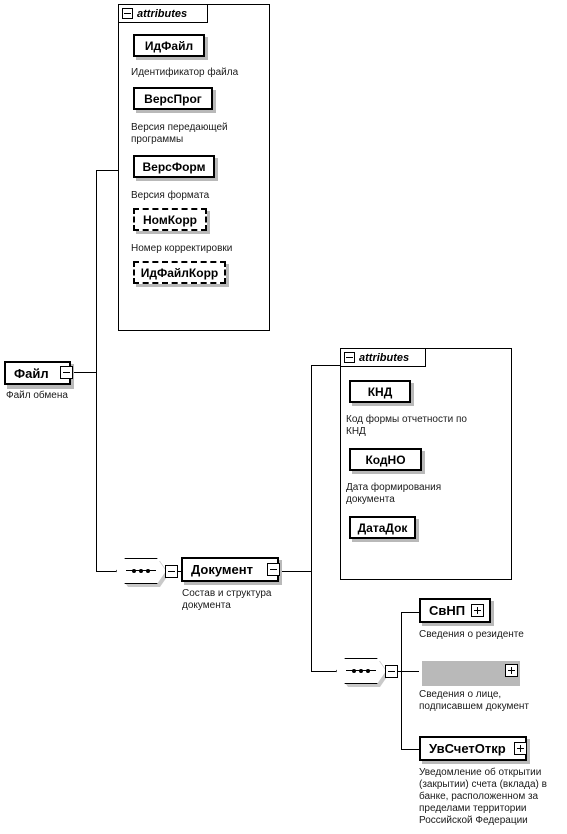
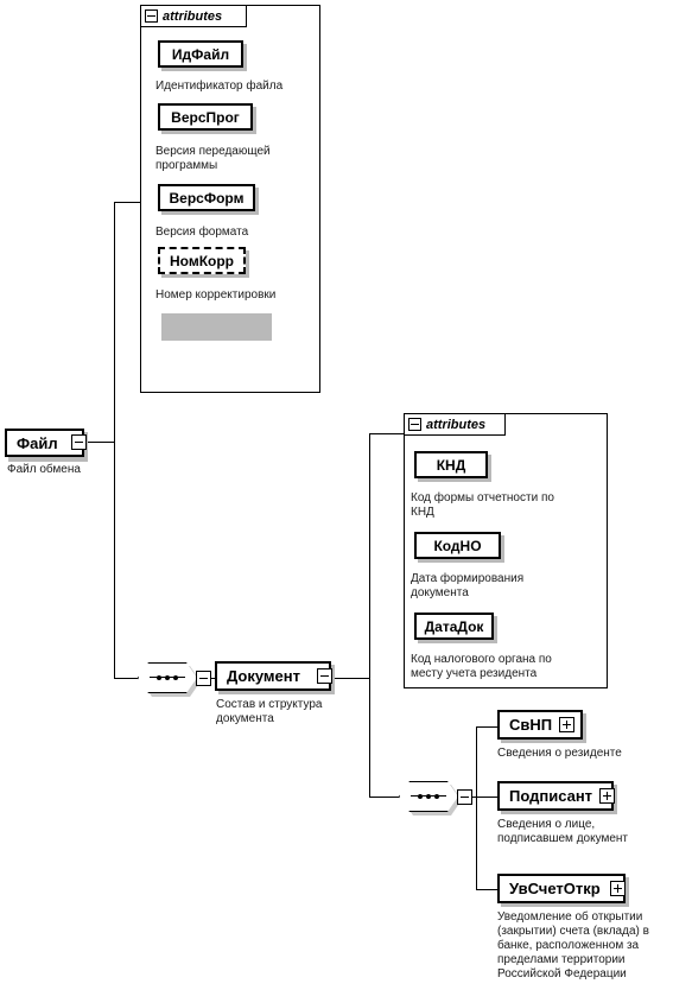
  Файл
  Файл обмена
  attributes
  ИдФайл
  Идентификатор файла
  ВерсПрог
  Версия передающей
  программы
  ВерсФорм
  Версия формата
  НомКорр
  Номер корректировки
- ИдФайлКорр
  Документ
  Состав и структура
  документа
  attributes
  КНД
  Код формы отчетности по
  КНД
  КодНО
  Дата формирования
  документа
  ДатаДок
+ Код налогового органа по
+ месту учета резидента
  СвНП
  Сведения о резиденте
+ Подписант
  Сведения о лице,
  подписавшем документ
  УвСчетОткр
  Уведомление об открытии
  (закрытии) счета (вклада) в
  банке, расположенном за
  пределами территории
  Российской Федерации
